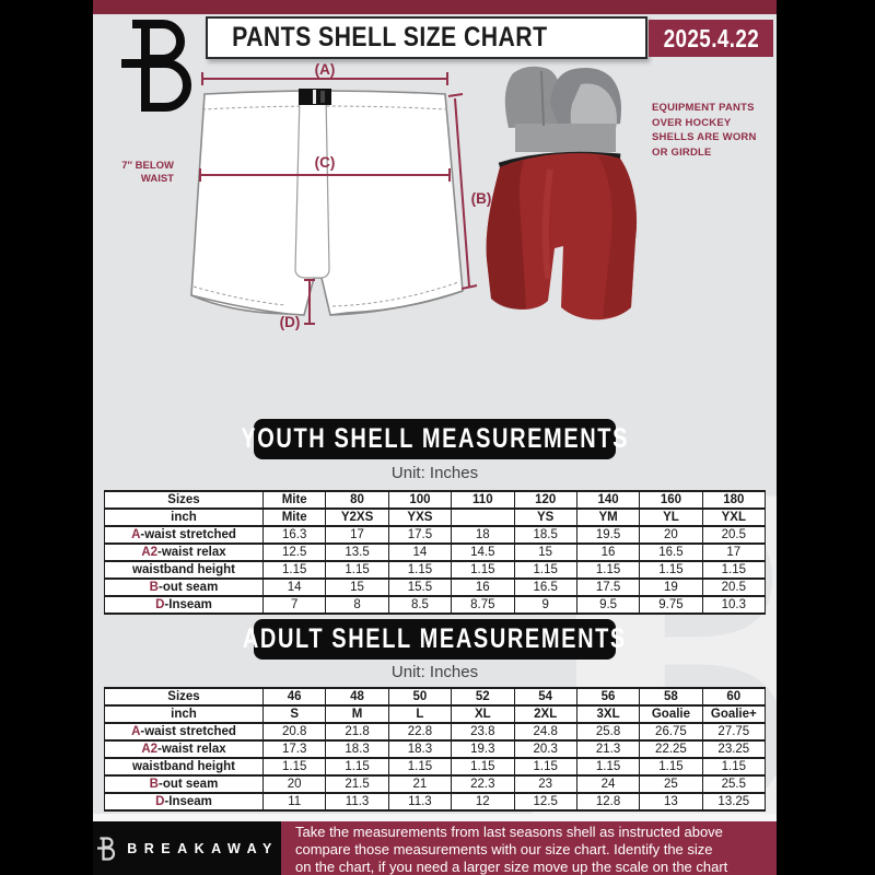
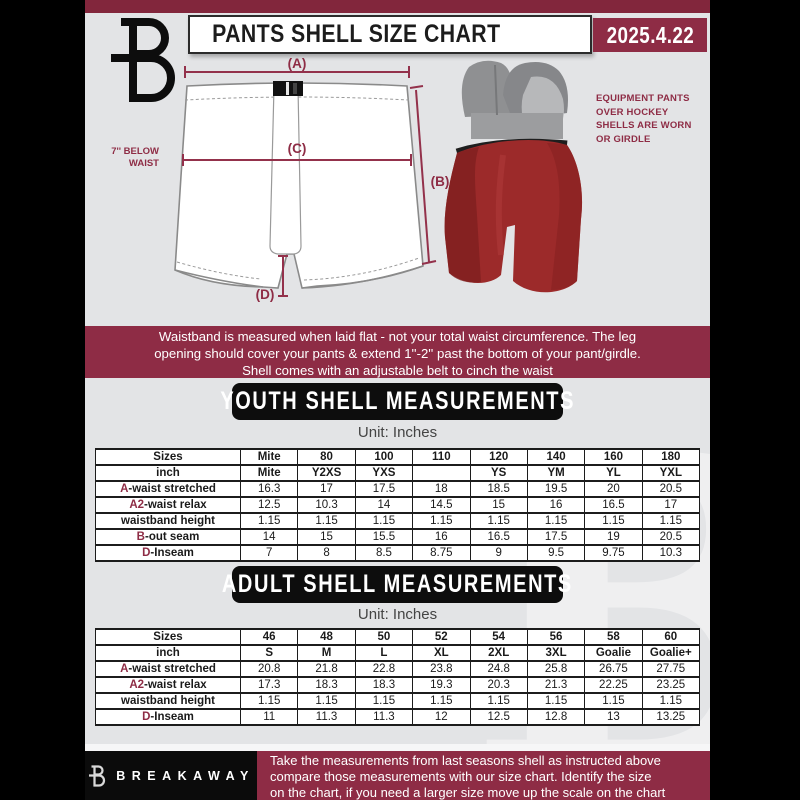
  PANTS SHELL SIZE CHART
  2025.4.22
  (A)
  (B)
  (C)
  (D)
  7'' BELOW
  WAIST
  EQUIPMENT PANTS
  OVER HOCKEY
  SHELLS ARE WORN
  OR GIRDLE
+ Waistband is measured when laid flat - not your total waist circumference. The leg
+ opening should cover your pants & extend 1''-2'' past the bottom of your pant/girdle.
+ Shell comes with an adjustable belt to cinch the waist
  B
  YOUTH SHELL MEASUREMENTS
  Unit: Inches
  Sizes	Mite	80	100	110	120	140	160	180
  inch	Mite	Y2XS	YXS		YS	YM	YL	YXL
  A-waist stretched	16.3	17	17.5	18	18.5	19.5	20	20.5
- A2-waist relax	12.5	13.5	14	14.5	15	16	16.5	17
+ A2-waist relax	12.5	10.3	14	14.5	15	16	16.5	17
  waistband height	1.15	1.15	1.15	1.15	1.15	1.15	1.15	1.15
  B-out seam	14	15	15.5	16	16.5	17.5	19	20.5
  D-Inseam	7	8	8.5	8.75	9	9.5	9.75	10.3
  ADULT SHELL MEASUREMENTS
  Unit: Inches
  Sizes	46	48	50	52	54	56	58	60
  inch	S	M	L	XL	2XL	3XL	Goalie	Goalie+
  A-waist stretched	20.8	21.8	22.8	23.8	24.8	25.8	26.75	27.75
  A2-waist relax	17.3	18.3	18.3	19.3	20.3	21.3	22.25	23.25
  waistband height	1.15	1.15	1.15	1.15	1.15	1.15	1.15	1.15
- B-out seam	20	21.5	21	22.3	23	24	25	25.5
  D-Inseam	11	11.3	11.3	12	12.5	12.8	13	13.25
  BREAKAWAY
  Take the measurements from last seasons shell as instructed above
  compare those measurements with our size chart. Identify the size
  on the chart, if you need a larger size move up the scale on the chart
